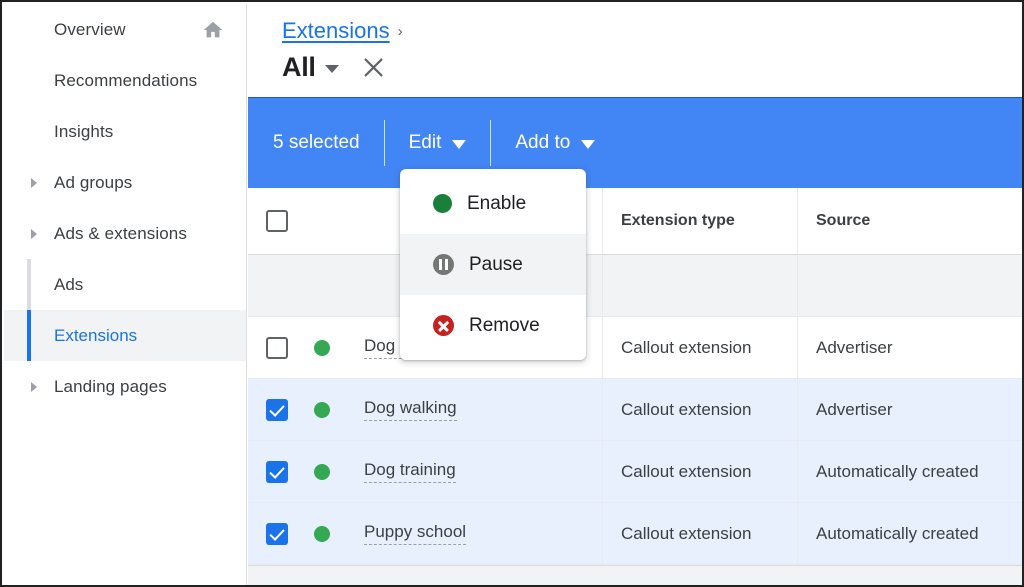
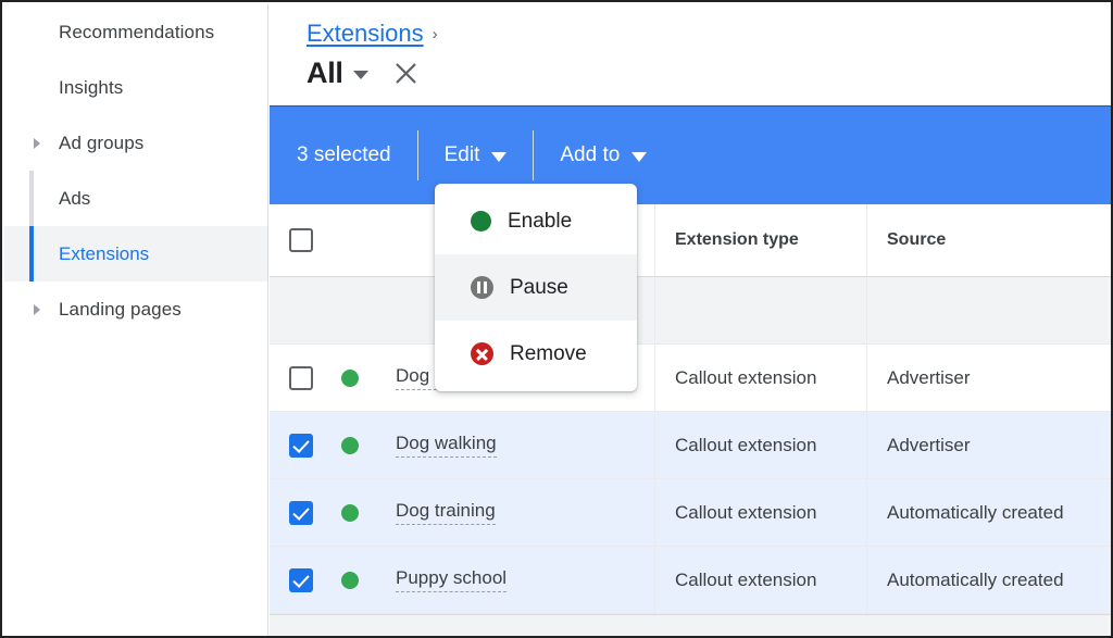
- Overview
  Recommendations
  Insights
  Ad groups
- Ads & extensions
  Ads
  Extensions
  Landing pages
  Extensions
  ›
  All
- 5 selected
+ 3 selected
  Edit
  Add to
  Extension type
  Source
  Callout extension
  Advertiser
  Dog walking
  Callout extension
  Advertiser
  Dog training
  Callout extension
  Automatically created
  Puppy school
  Callout extension
  Automatically created
  Enable
  Pause
  Remove
